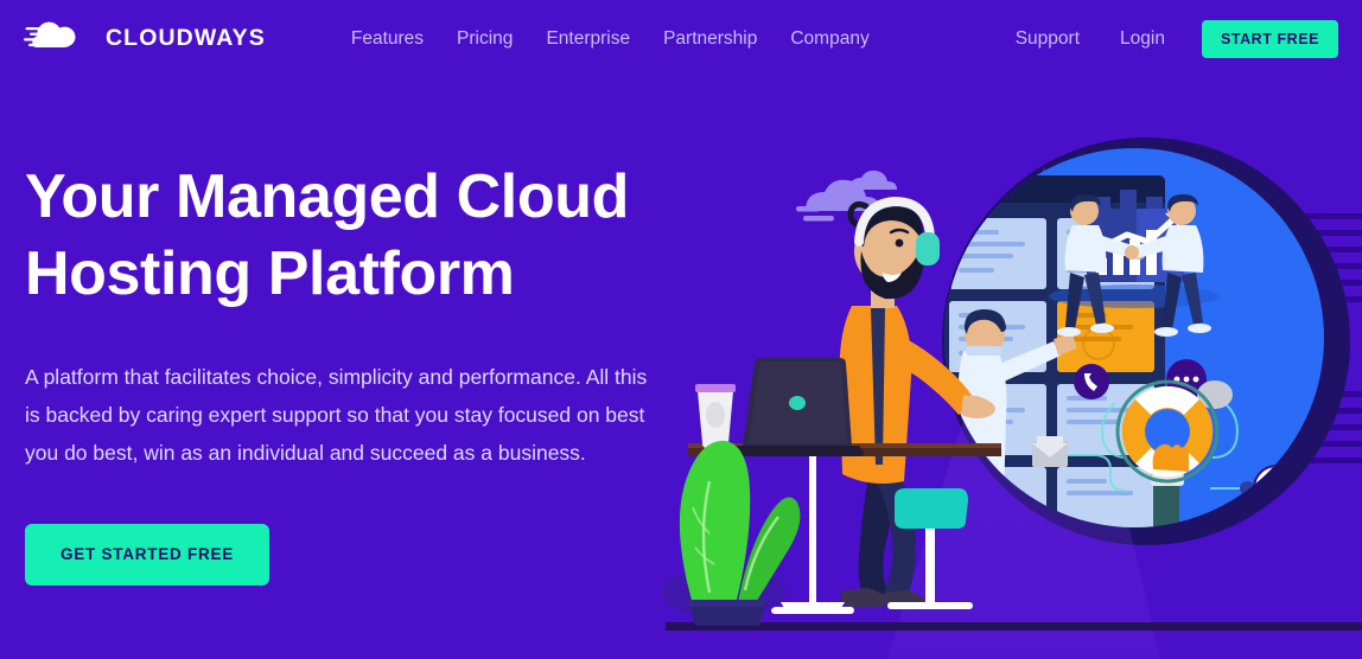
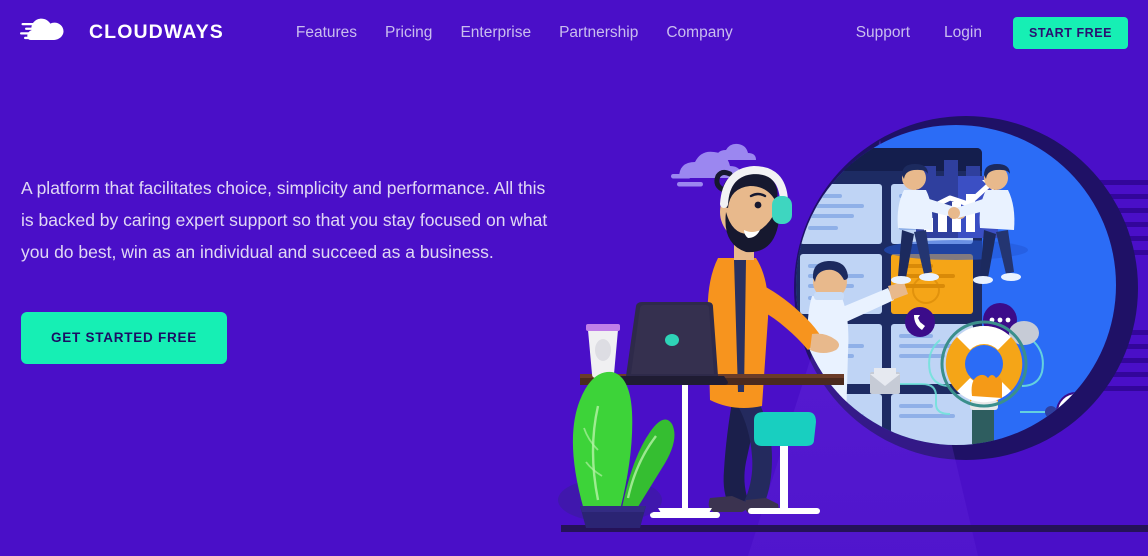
  CLOUDWAYS
  Features
  Pricing
  Enterprise
  Partnership
  Company
  Support
  Login
  START FREE
- Your Managed Cloud
- Hosting Platform
- A platform that facilitates choice, simplicity and performance. All this is backed by caring expert support so that you stay focused on best you do best, win as an individual and succeed as a business.
+ A platform that facilitates choice, simplicity and performance. All this is backed by caring expert support so that you stay focused on what you do best, win as an individual and succeed as a business.
  GET STARTED FREE
